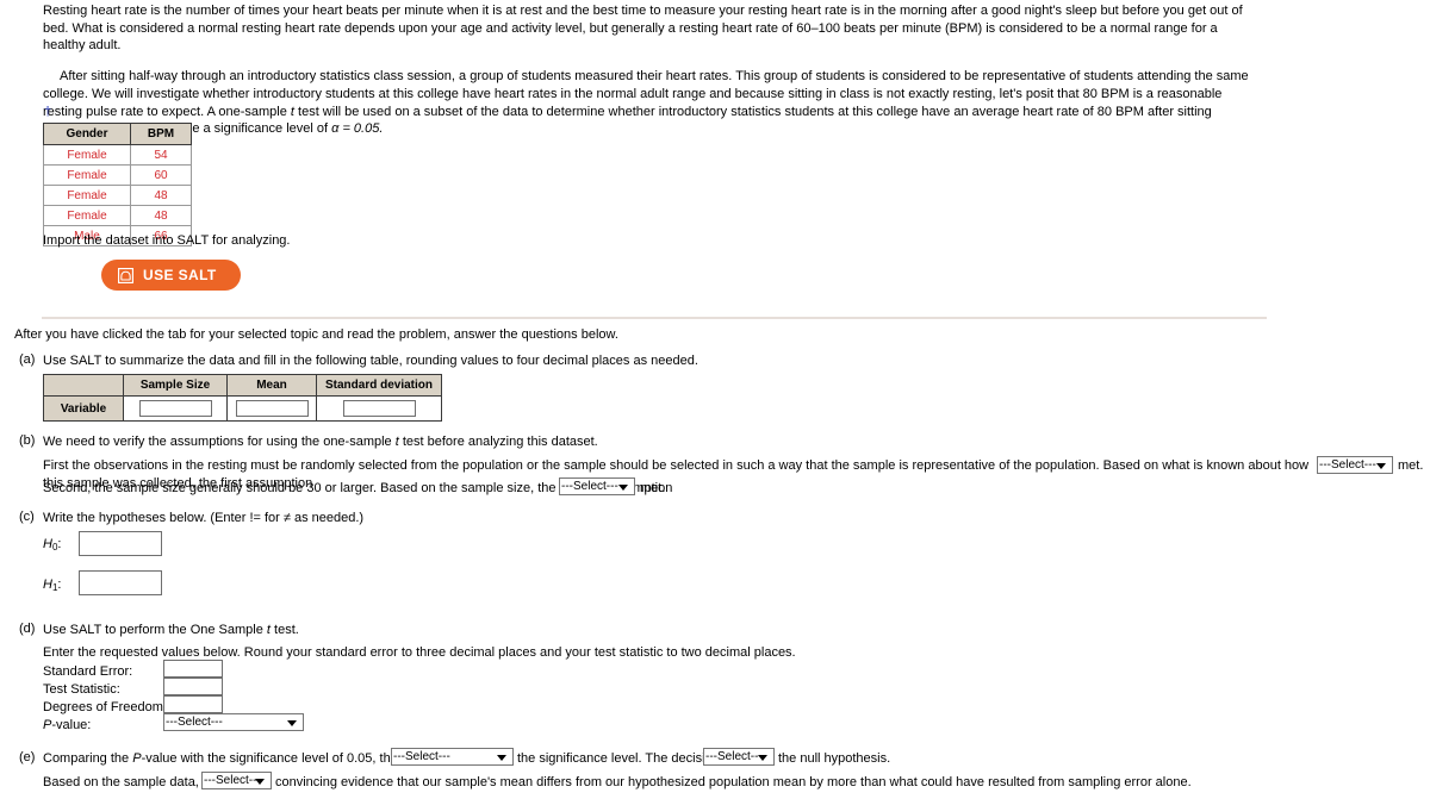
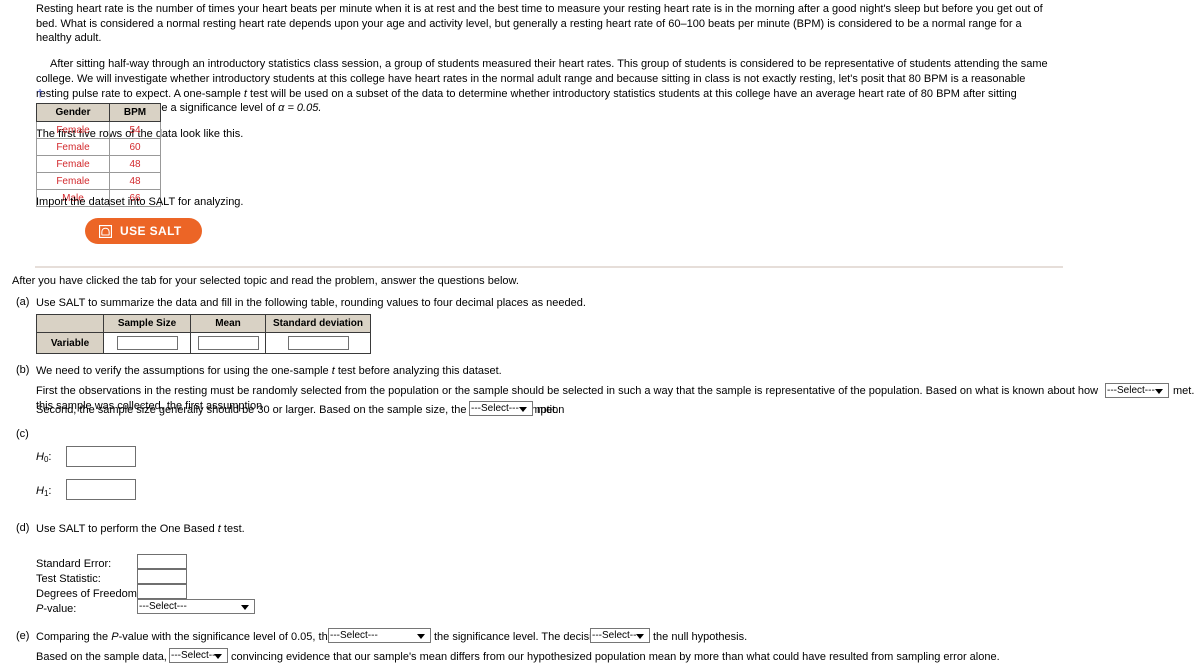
  Resting heart rate is the number of times your heart beats per minute when it is at rest and the best time to measure your resting heart rate is in the morning after a good night's sleep but before you get out of bed. What is considered a normal resting heart rate depends upon your age and activity level, but generally a resting heart rate of 60–100 beats per minute (BPM) is considered to be a normal range for a healthy adult.
  After sitting half-way through an introductory statistics class session, a group of students measured their heart rates. This group of students is considered to be representative of students attending the same college. We will investigate whether introductory students at this college have heart rates in the normal adult range and because sitting in class is not exactly resting, let's posit that 80 BPM is a reasonable resting pulse rate to expect. A one-sample t test will be used on a subset of the data to determine whether introductory statistics students at this college have an average heart rate of 80 BPM after sitting e a significance level of α = 0.05.
+ The first five rows of the data look like this.
  †
  Gender	BPM
  Female	54
  Female	60
  Female	48
  Female	48
  Male	66
  Import the dataset into SALT for analyzing.
  USE SALT
  After you have clicked the tab for your selected topic and read the problem, answer the questions below.
  (a)
  Use SALT to summarize the data and fill in the following table, rounding values to four decimal places as needed.
  	Sample Size	Mean	Standard deviation
  Variable
  (b)
  We need to verify the assumptions for using the one-sample t test before analyzing this dataset.
  First the observations in the resting must be randomly selected from the population or the sample should be selected in such a way that the sample is representative of the population. Based on what is known about how this sample was collected, the first assumption
  ---Select---
  met.
  Second, the sample size generally should be 30 or larger. Based on the sample size, themption
  ---Select---
  met.
  (c)
- Write the hypotheses below. (Enter != for ≠ as needed.)
  H0:
  H1:
  (d)
- Use SALT to perform the One Sample t test.
+ Use SALT to perform the One Based t test.
- Enter the requested values below. Round your standard error to three decimal places and your test statistic to two decimal places.
  Standard Error:
  Test Statistic:
  Degrees of Freedom
  P-value:
  ---Select---
  (e)
  Comparing the P-value with the significance level of 0.05, th
  ---Select---
  the significance level. The decis
  ---Select---
  the null hypothesis.
  Based on the sample data,
  ---Select---
  convincing evidence that our sample's mean differs from our hypothesized population mean by more than what could have resulted from sampling error alone.
